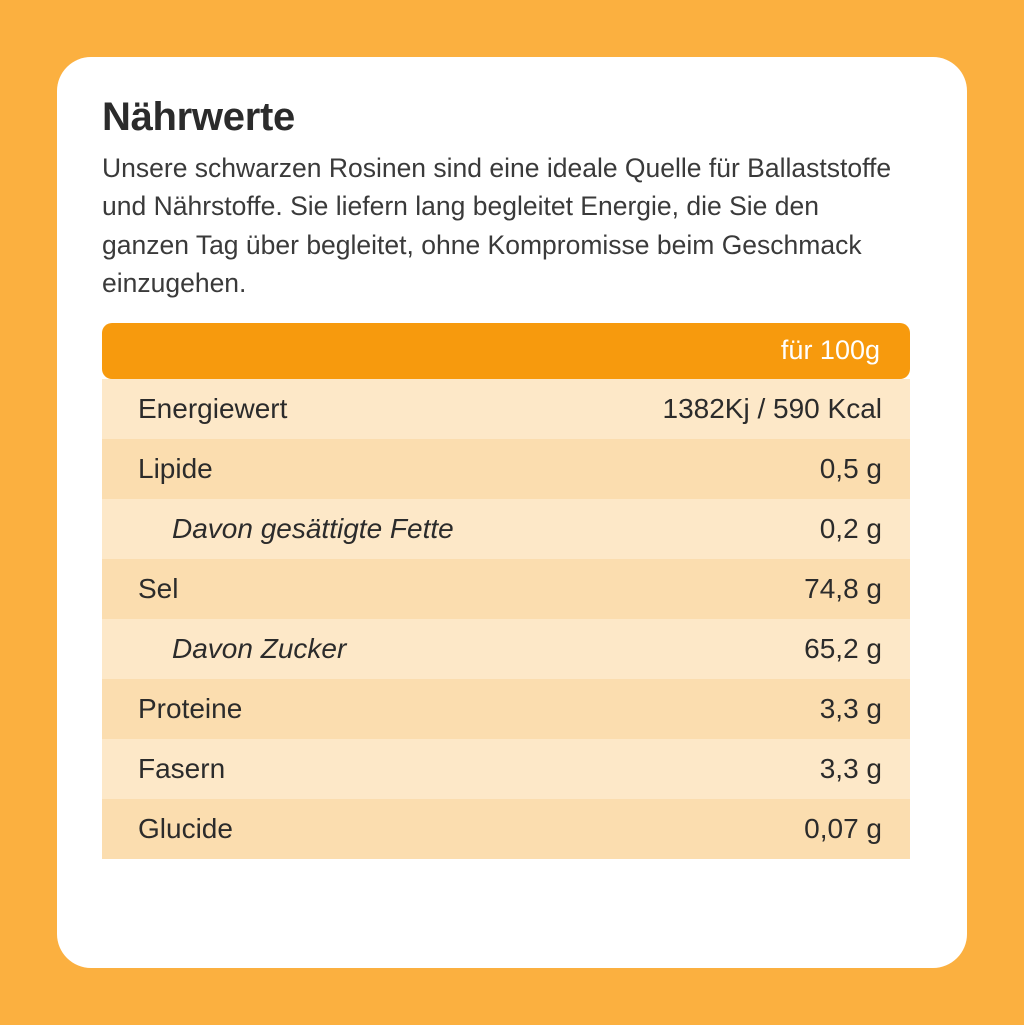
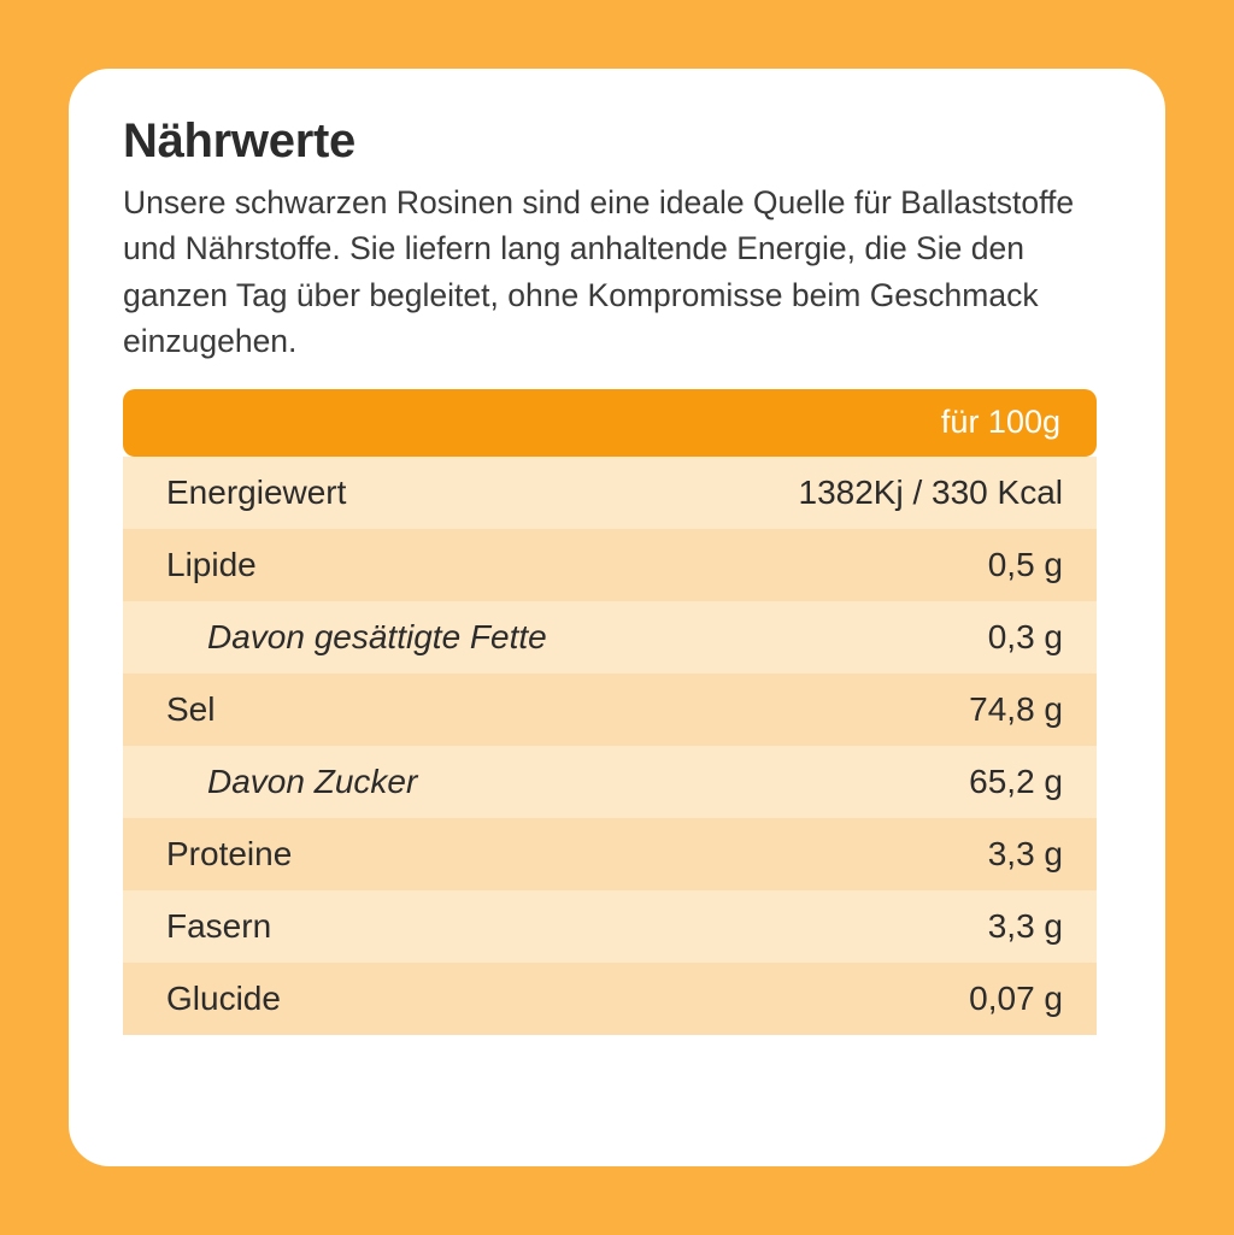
  Nährwerte
- Unsere schwarzen Rosinen sind eine ideale Quelle für Ballaststoffe und Nährstoffe. Sie liefern lang begleitet Energie, die Sie den ganzen Tag über begleitet, ohne Kompromisse beim Geschmack einzugehen.
+ Unsere schwarzen Rosinen sind eine ideale Quelle für Ballaststoffe und Nährstoffe. Sie liefern lang anhaltende Energie, die Sie den ganzen Tag über begleitet, ohne Kompromisse beim Geschmack einzugehen.
  	für 100g
- Energiewert	1382Kj / 590 Kcal
+ Energiewert	1382Kj / 330 Kcal
  Lipide	0,5 g
- Davon gesättigte Fette	0,2 g
+ Davon gesättigte Fette	0,3 g
  Sel	74,8 g
  Davon Zucker	65,2 g
  Proteine	3,3 g
  Fasern	3,3 g
  Glucide	0,07 g
